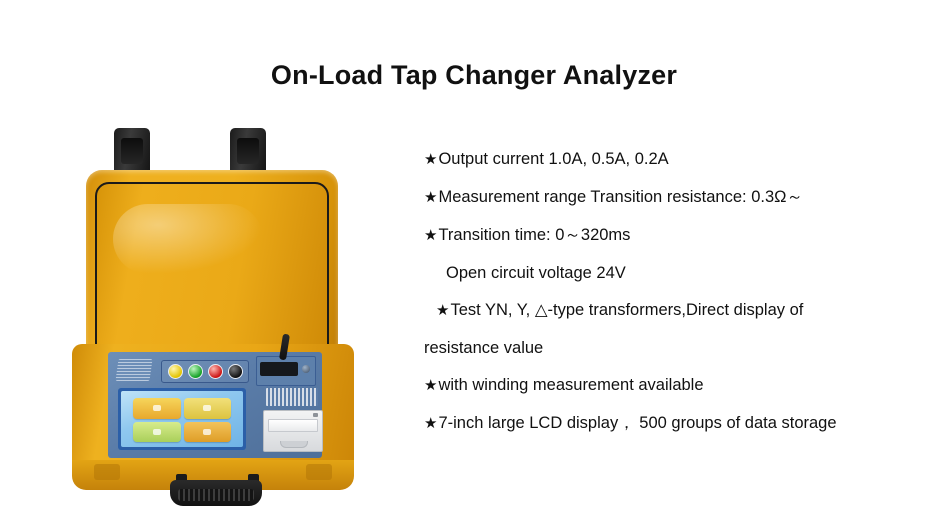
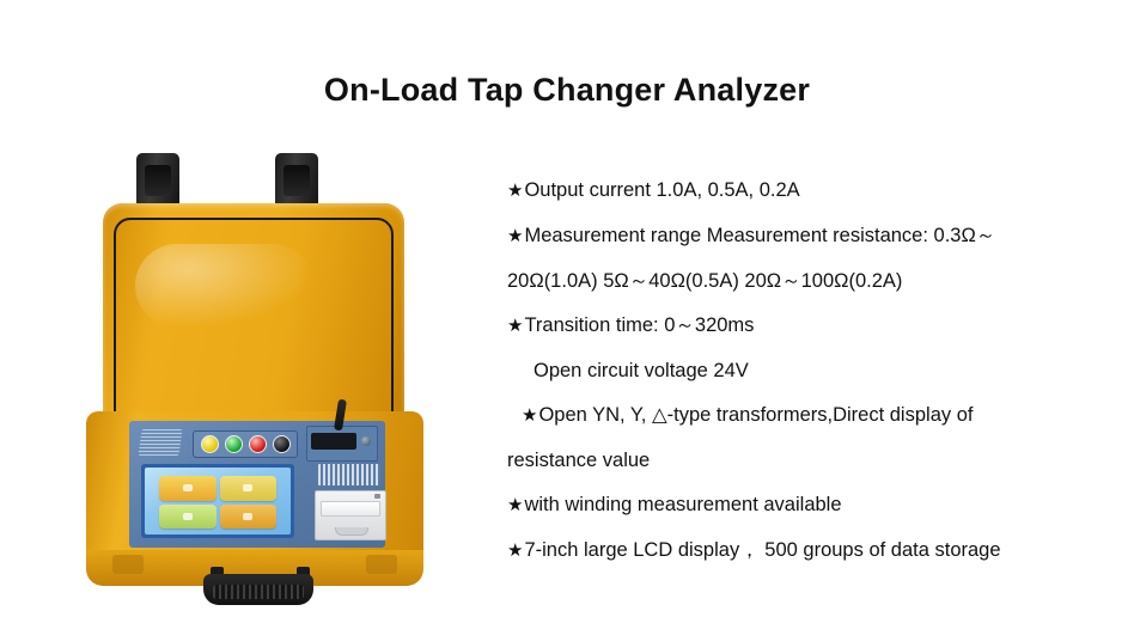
  On-Load Tap Changer Analyzer
  ★Output current 1.0A, 0.5A, 0.2A
- ★Measurement range Transition resistance: 0.3Ω～
+ ★Measurement range Measurement resistance: 0.3Ω～
+ 20Ω(1.0A) 5Ω～40Ω(0.5A) 20Ω～100Ω(0.2A)
  ★Transition time: 0～320ms
  Open circuit voltage 24V
- ★Test YN, Y, △-type transformers,Direct display of
+ ★Open YN, Y, △-type transformers,Direct display of
  resistance value
  ★with winding measurement available
  ★7-inch large LCD display， 500 groups of data storage
